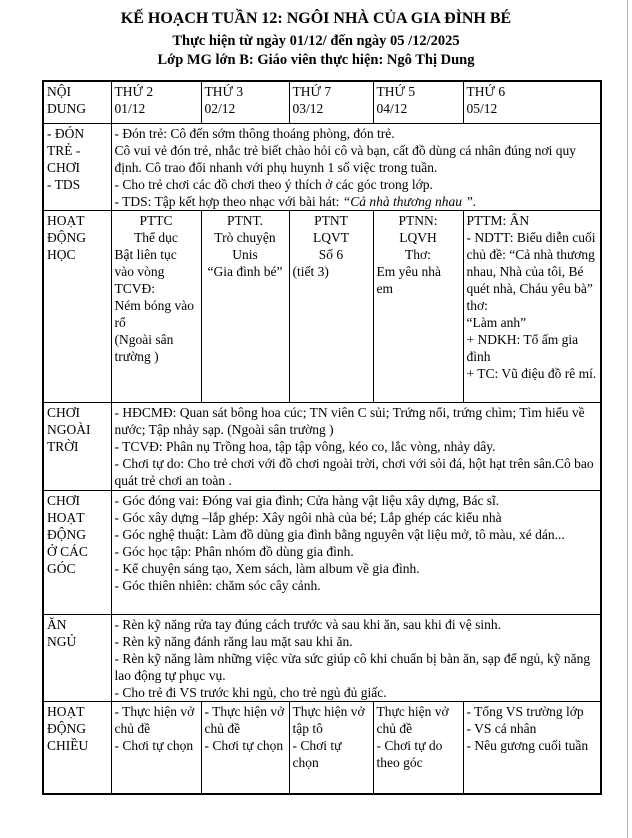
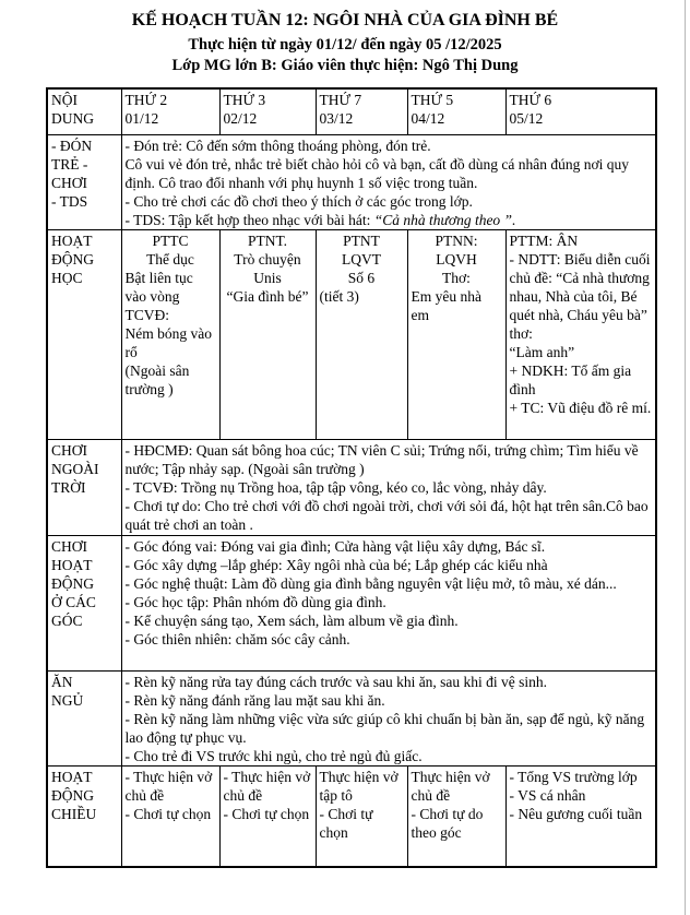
  KẾ HOẠCH TUẦN 12: NGÔI NHÀ CỦA GIA ĐÌNH BÉ
  Thực hiện từ ngày 01/12/ đến ngày 05 /12/2025
  Lớp MG lớn B: Giáo viên thực hiện: Ngô Thị Dung
  NỘI DUNG	THỨ 2 01/12	THỨ 3 02/12	THỨ 7 03/12	THỨ 5 04/12	THỨ 6 05/12
- - ĐÓN TRẺ - CHƠI - TDS	- Đón trẻ: Cô đến sớm thông thoáng phòng, đón trẻ. Cô vui vẻ đón trẻ, nhắc trẻ biết chào hỏi cô và bạn, cất đồ dùng cá nhân đúng nơi quy định. Cô trao đổi nhanh với phụ huynh 1 số việc trong tuần. - Cho trẻ chơi các đồ chơi theo ý thích ở các góc trong lớp. - TDS: Tập kết hợp theo nhạc với bài hát: “Cả nhà thương nhau ”.
+ - ĐÓN TRẺ - CHƠI - TDS	- Đón trẻ: Cô đến sớm thông thoáng phòng, đón trẻ. Cô vui vẻ đón trẻ, nhắc trẻ biết chào hỏi cô và bạn, cất đồ dùng cá nhân đúng nơi quy định. Cô trao đổi nhanh với phụ huynh 1 số việc trong tuần. - Cho trẻ chơi các đồ chơi theo ý thích ở các góc trong lớp. - TDS: Tập kết hợp theo nhạc với bài hát: “Cả nhà thương theo ”.
  HOẠT ĐỘNG HỌC	PTTC Thể dục Bật liên tục vào vòng TCVĐ: Ném bóng vào rổ (Ngoài sân trường )	PTNT. Trò chuyện Unis “Gia đình bé”	PTNT LQVT Số 6 (tiết 3)	PTNN: LQVH Thơ: Em yêu nhà em	PTTM: ÂN - NDTT: Biểu diễn cuối chủ đề: “Cả nhà thương nhau, Nhà của tôi, Bé quét nhà, Cháu yêu bà” thơ: “Làm anh” + NDKH: Tổ ấm gia đình + TC: Vũ điệu đồ rê mí.
- CHƠI NGOÀI TRỜI	- HĐCMĐ: Quan sát bông hoa cúc; TN viên C sủi; Trứng nổi, trứng chìm; Tìm hiểu về nước; Tập nhảy sạp. (Ngoài sân trường ) - TCVĐ: Phân nụ Trồng hoa, tập tập vông, kéo co, lắc vòng, nhảy dây. - Chơi tự do: Cho trẻ chơi với đồ chơi ngoài trời, chơi với sỏi đá, hột hạt trên sân.Cô bao quát trẻ chơi an toàn .
+ CHƠI NGOÀI TRỜI	- HĐCMĐ: Quan sát bông hoa cúc; TN viên C sủi; Trứng nổi, trứng chìm; Tìm hiểu về nước; Tập nhảy sạp. (Ngoài sân trường ) - TCVĐ: Trồng nụ Trồng hoa, tập tập vông, kéo co, lắc vòng, nhảy dây. - Chơi tự do: Cho trẻ chơi với đồ chơi ngoài trời, chơi với sỏi đá, hột hạt trên sân.Cô bao quát trẻ chơi an toàn .
  CHƠI HOẠT ĐỘNG Ở CÁC GÓC	- Góc đóng vai: Đóng vai gia đình; Cửa hàng vật liệu xây dựng, Bác sĩ. - Góc xây dựng –lắp ghép: Xây ngôi nhà của bé; Lắp ghép các kiểu nhà - Góc nghệ thuật: Làm đồ dùng gia đình bằng nguyên vật liệu mở, tô màu, xé dán... - Góc học tập: Phân nhóm đồ dùng gia đình. - Kể chuyện sáng tạo, Xem sách, làm album về gia đình. - Góc thiên nhiên: chăm sóc cây cảnh.
  ĂN NGỦ	- Rèn kỹ năng rửa tay đúng cách trước và sau khi ăn, sau khi đi vệ sinh. - Rèn kỹ năng đánh răng lau mặt sau khi ăn. - Rèn kỹ năng làm những việc vừa sức giúp cô khi chuẩn bị bàn ăn, sạp để ngủ, kỹ năng lao động tự phục vụ. - Cho trẻ đi VS trước khi ngủ, cho trẻ ngủ đủ giấc.
  HOẠT ĐỘNG CHIỀU	- Thực hiện vở chủ đề - Chơi tự chọn	- Thực hiện vở chủ đề - Chơi tự chọn	Thực hiện vở tập tô - Chơi tự chọn	Thực hiện vở chủ đề - Chơi tự do theo góc	- Tổng VS trường lớp - VS cá nhân - Nêu gương cuối tuần
